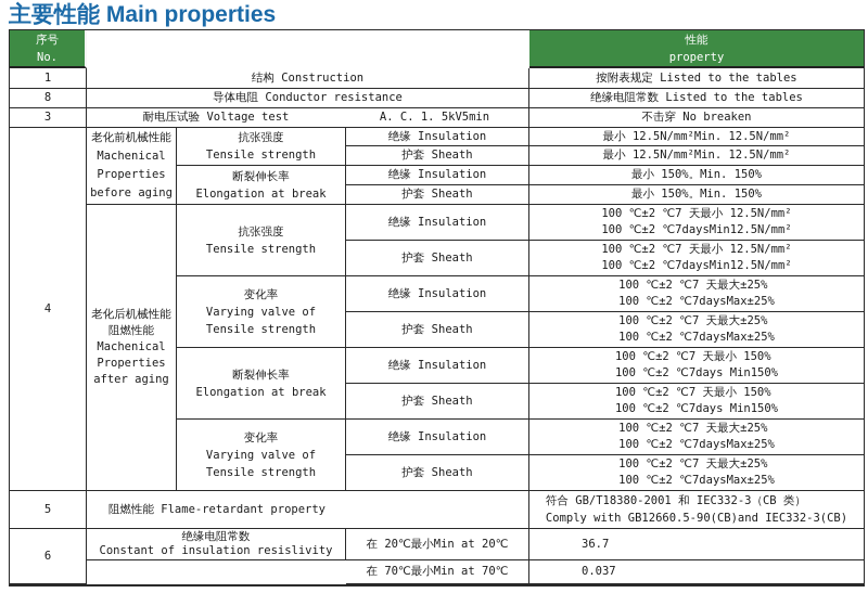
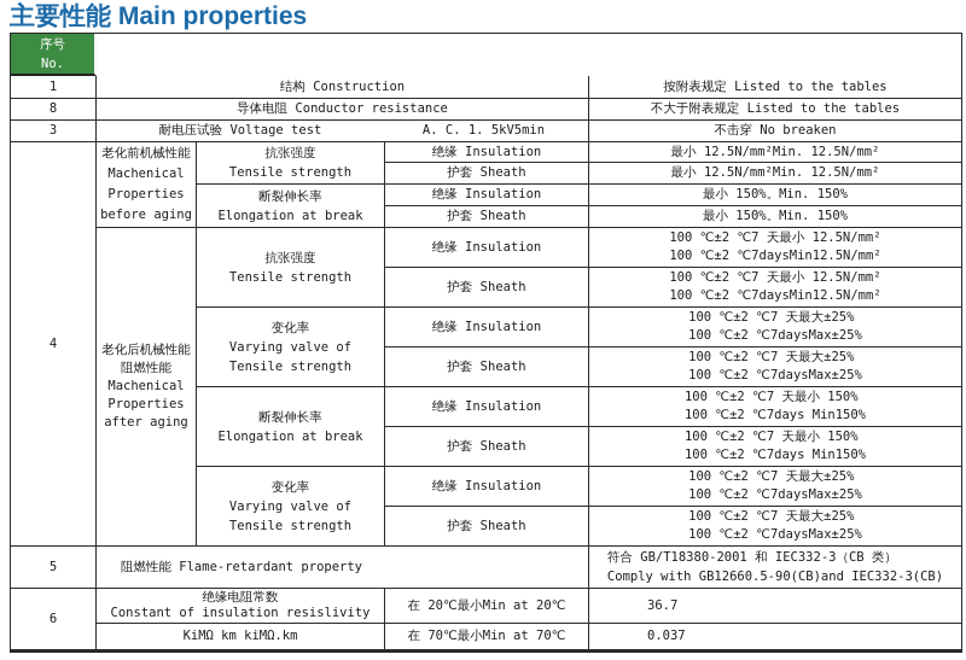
  主要性能 Main properties
  序号
  No.
- 性能
- property
  1
  结构 Construction
  按附表规定 Listed to the tables
  8
  导体电阻 Conductor resistance
- 绝缘电阻常数 Listed to the tables
+ 不大于附表规定 Listed to the tables
  3
  耐电压试验 Voltage test
  A. C. 1. 5kV5min
  不击穿 No breaken
  4
  老化前机械性能
  Machenical
  Properties
  before aging
  抗张强度
  Tensile strength
  绝缘 Insulation
  最小 12.5N/mm²Min. 12.5N/mm²
  护套 Sheath
  最小 12.5N/mm²Min. 12.5N/mm²
  断裂伸长率
  Elongation at break
  绝缘 Insulation
  最小 150%。Min. 150%
  护套 Sheath
  最小 150%。Min. 150%
  老化后机械性能
  阻燃性能
  Machenical
  Properties
  after aging
  抗张强度
  Tensile strength
  绝缘 Insulation
  100 ℃±2 ℃7 天最小 12.5N/mm²
  100 ℃±2 ℃7daysMin12.5N/mm²
  护套 Sheath
  100 ℃±2 ℃7 天最小 12.5N/mm²
  100 ℃±2 ℃7daysMin12.5N/mm²
  变化率
  Varying valve of
  Tensile strength
  绝缘 Insulation
  100 ℃±2 ℃7 天最大±25%
  100 ℃±2 ℃7daysMax±25%
  护套 Sheath
  100 ℃±2 ℃7 天最大±25%
  100 ℃±2 ℃7daysMax±25%
  断裂伸长率
  Elongation at break
  绝缘 Insulation
  100 ℃±2 ℃7 天最小 150%
  100 ℃±2 ℃7days Min150%
  护套 Sheath
  100 ℃±2 ℃7 天最小 150%
  100 ℃±2 ℃7days Min150%
  变化率
  Varying valve of
  Tensile strength
  绝缘 Insulation
  100 ℃±2 ℃7 天最大±25%
  100 ℃±2 ℃7daysMax±25%
  护套 Sheath
  100 ℃±2 ℃7 天最大±25%
  100 ℃±2 ℃7daysMax±25%
  5
  阻燃性能 Flame-retardant property
  符合 GB/T18380-2001 和 IEC332-3（CB 类）
  Comply with GB12660.5-90(CB)and IEC332-3(CB)
  6
  绝缘电阻常数
  Constant of insulation resislivity
  在 20℃最小Min at 20℃
  36.7
+ KiMΩ km kiMΩ.km
  在 70℃最小Min at 70℃
  0.037
